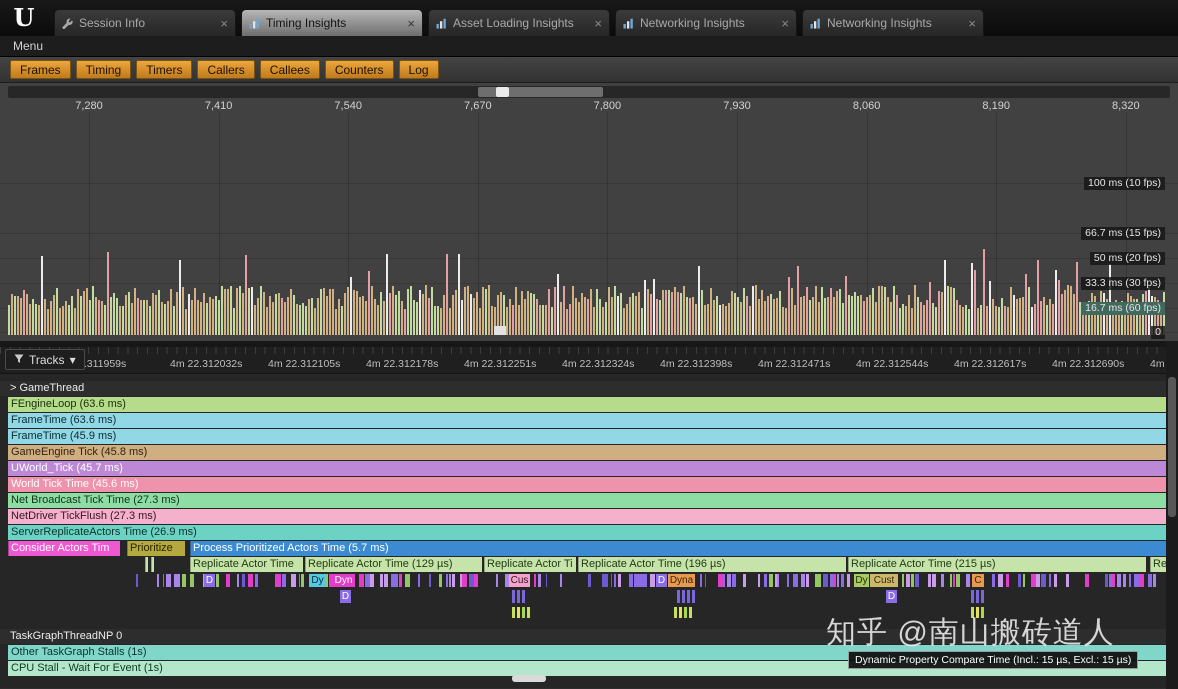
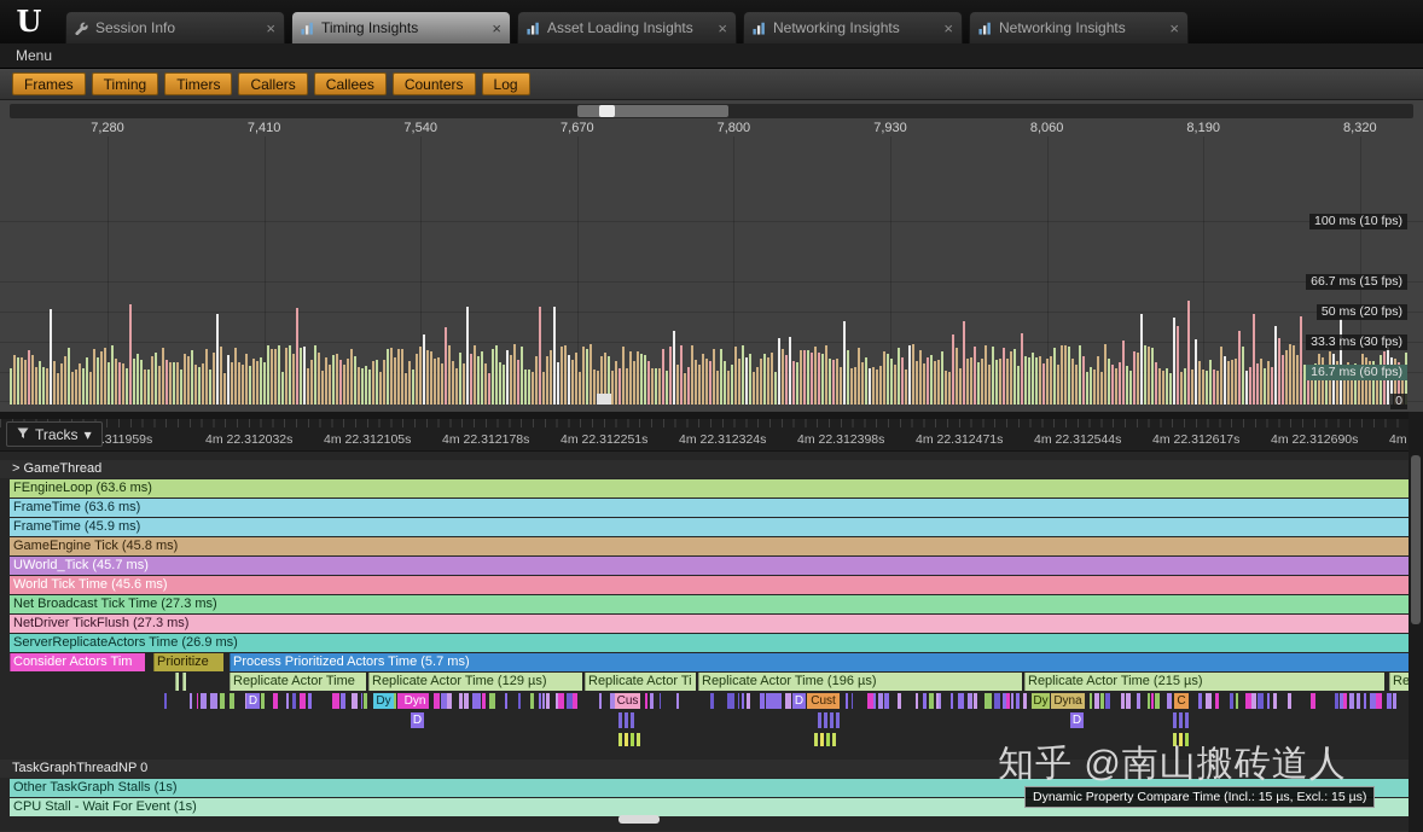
  U
  Session Info
  ×
  Timing Insights
  ×
  Asset Loading Insights
  ×
  Networking Insights
  ×
  Networking Insights
  ×
  Menu
  Frames
  Timing
  Timers
  Callers
  Callees
  Counters
  Log
  7,280
  7,410
  7,540
  7,670
  7,800
  7,930
  8,060
  8,190
  8,320
  100 ms (10 fps)
  66.7 ms (15 fps)
  50 ms (20 fps)
  33.3 ms (30 fps)
  16.7 ms (60 fps)
  0
  .311959s
  4m 22.312032s
  4m 22.312105s
  4m 22.312178s
  4m 22.312251s
  4m 22.312324s
  4m 22.312398s
  4m 22.312471s
  4m 22.312544s
  4m 22.312617s
  4m 22.312690s
  4m
  Tracks
  ▾
  > GameThread
  FEngineLoop (63.6 ms)
  FrameTime (63.6 ms)
  FrameTime (45.9 ms)
  GameEngine Tick (45.8 ms)
  UWorld_Tick (45.7 ms)
  World Tick Time (45.6 ms)
  Net Broadcast Tick Time (27.3 ms)
  NetDriver TickFlush (27.3 ms)
  ServerReplicateActors Time (26.9 ms)
  Consider Actors Tim
  Prioritize
  Process Prioritized Actors Time (5.7 ms)
  Replicate Actor Time
  Replicate Actor Time (129 µs)
  Replicate Actor Ti
  Replicate Actor Time (196 µs)
  Replicate Actor Time (215 µs)
  Re
  D
  Dy
  Dyn
  Cus
  D
- Dyna
+ Cust
  Dy
- Cust
+ Dyna
  C
  D
  D
  TaskGraphThreadNP 0
  Other TaskGraph Stalls (1s)
  CPU Stall - Wait For Event (1s)
  Dynamic Property Compare Time (Incl.: 15 µs, Excl.: 15 µs)
  知乎 @南山搬砖道人
